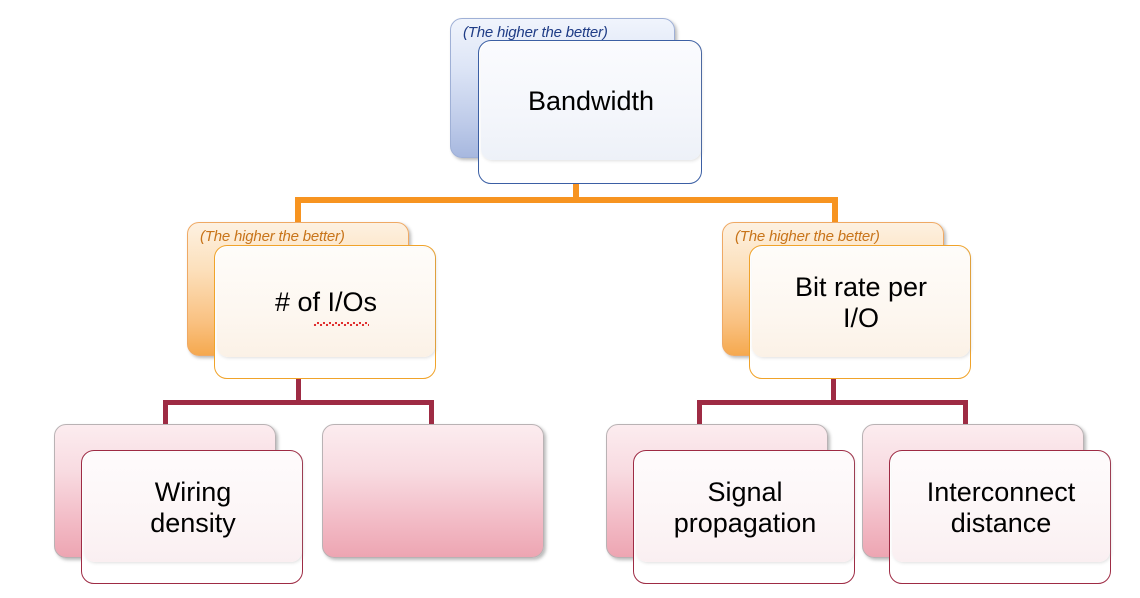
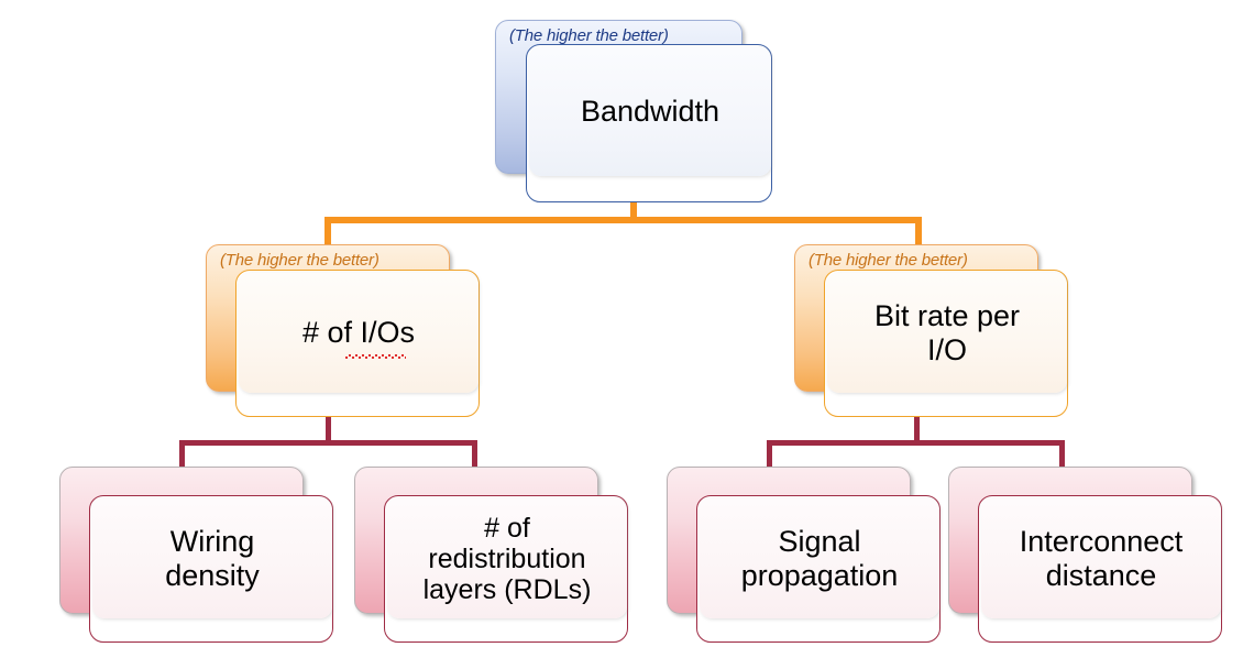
  (The higher the better)
  Bandwidth
  (The higher the better)
  # of I/Os
  (The higher the better)
  Bit rate per
  I/O
  Wiring
  density
+ # of
+ redistribution
+ layers (RDLs)
  Signal
  propagation
  Interconnect
  distance
